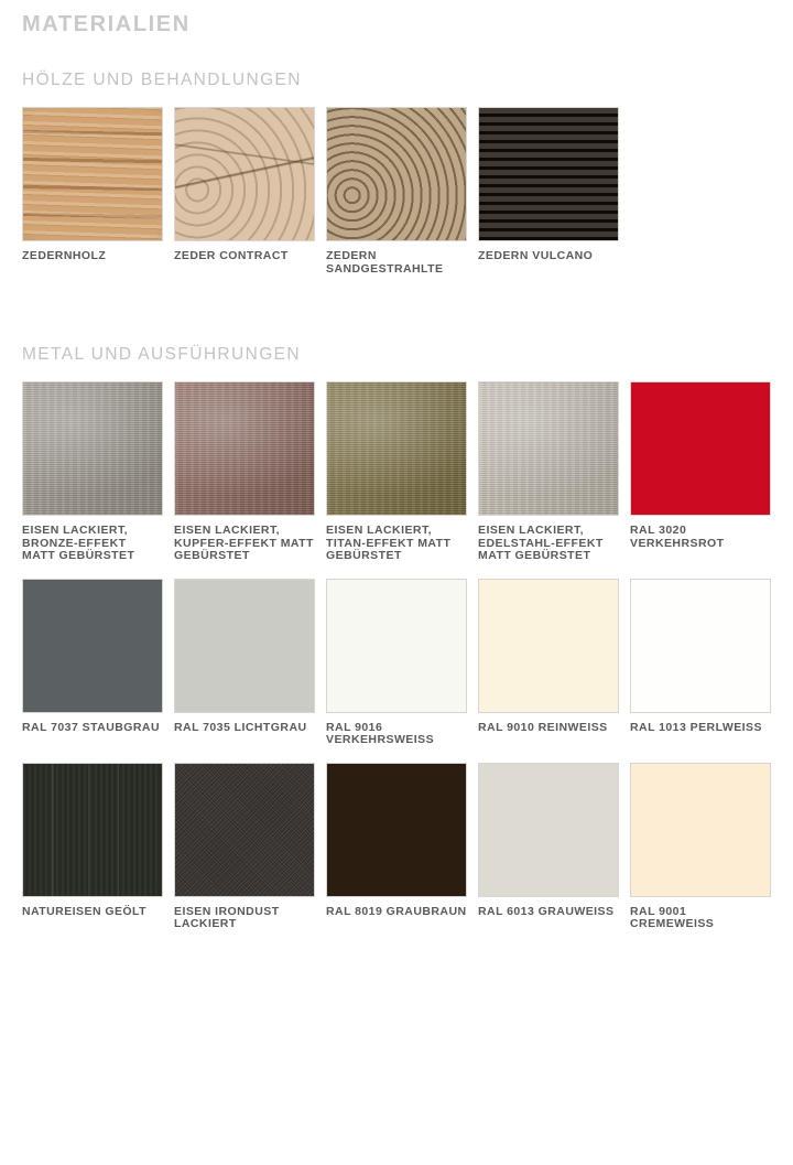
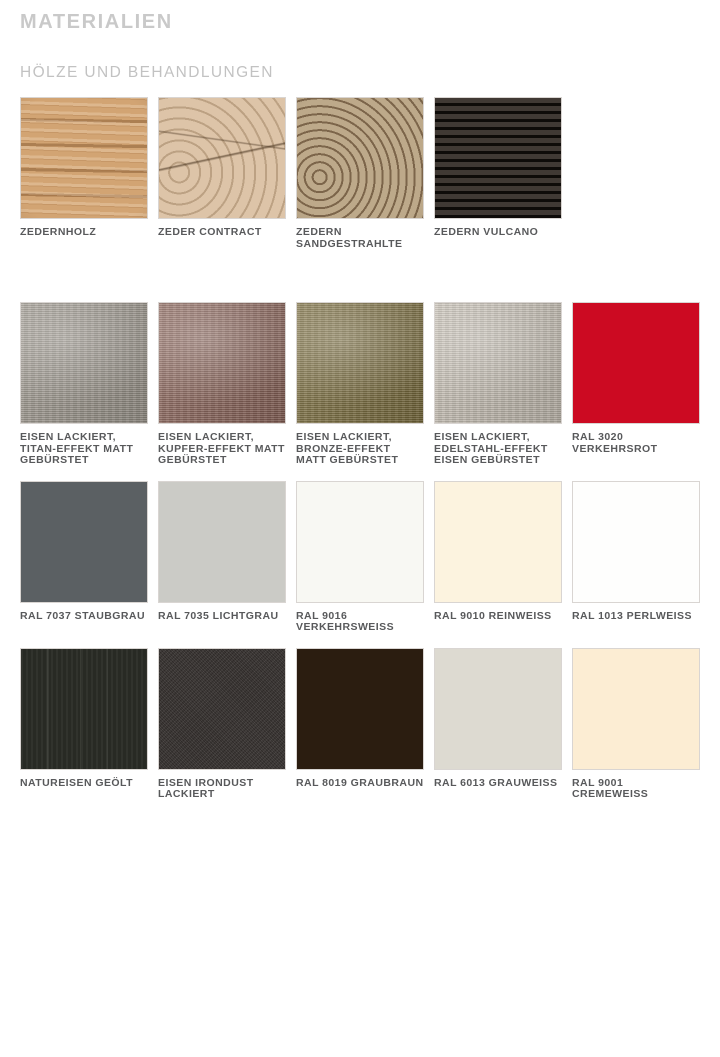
  MATERIALIEN
  HÖLZE UND BEHANDLUNGEN
  ZEDERNHOLZ
  ZEDER CONTRACT
  ZEDERN SANDGESTRAHLTE
  ZEDERN VULCANO
- METAL UND AUSFÜHRUNGEN
- EISEN LACKIERT, BRONZE-EFFEKT MATT GEBÜRSTET
+ EISEN LACKIERT, TITAN-EFFEKT MATT GEBÜRSTET
  EISEN LACKIERT, KUPFER-EFFEKT MATT GEBÜRSTET
- EISEN LACKIERT, TITAN-EFFEKT MATT GEBÜRSTET
+ EISEN LACKIERT, BRONZE-EFFEKT MATT GEBÜRSTET
- EISEN LACKIERT, EDELSTAHL-EFFEKT MATT GEBÜRSTET
+ EISEN LACKIERT, EDELSTAHL-EFFEKT EISEN GEBÜRSTET
  RAL 3020 VERKEHRSROT
  RAL 7037 STAUBGRAU
  RAL 7035 LICHTGRAU
  RAL 9016 VERKEHRSWEISS
  RAL 9010 REINWEISS
  RAL 1013 PERLWEISS
  NATUREISEN GEÖLT
  EISEN IRONDUST LACKIERT
  RAL 8019 GRAUBRAUN
  RAL 6013 GRAUWEISS
  RAL 9001 CREMEWEISS
